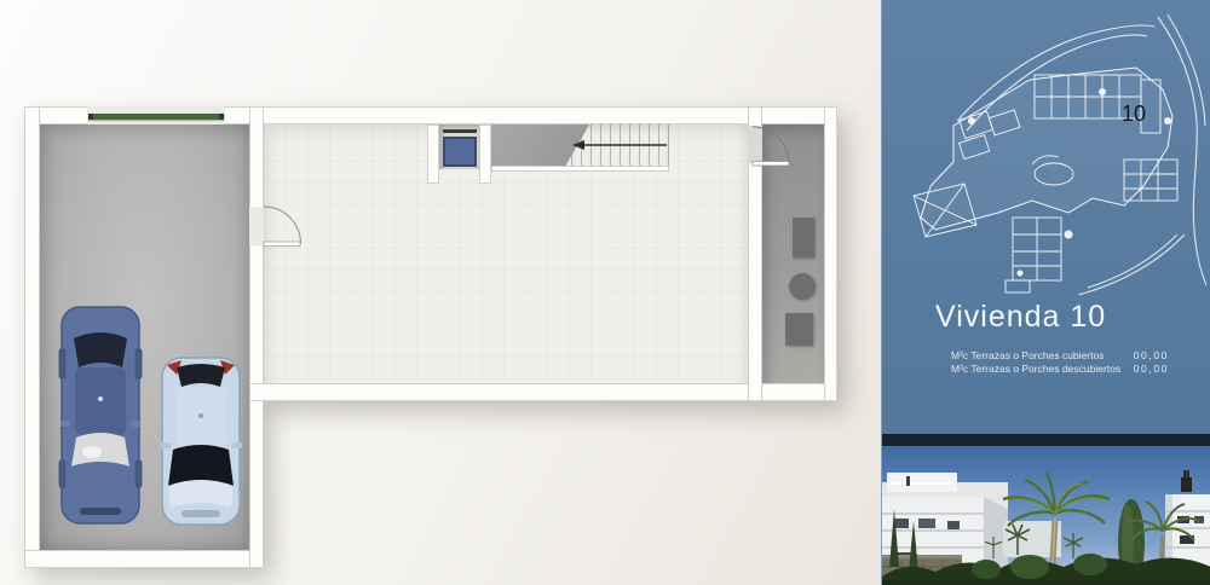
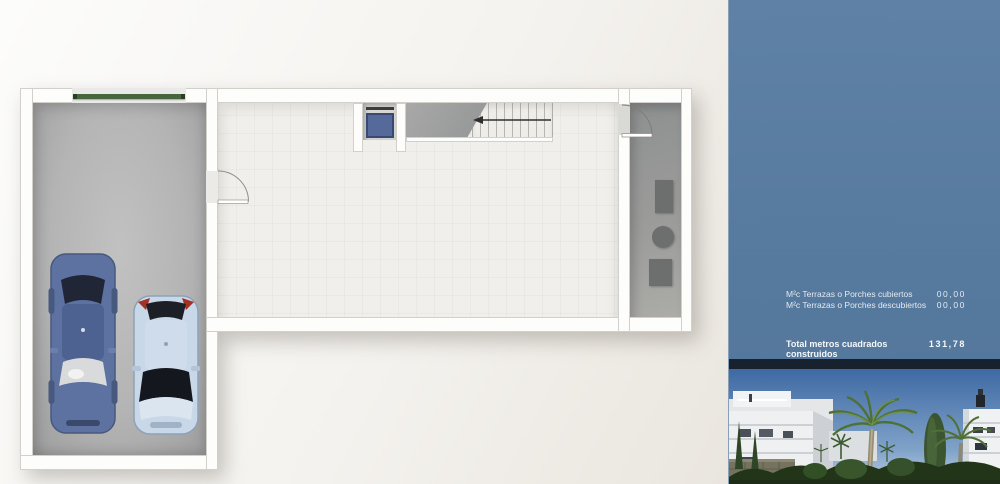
- 10
- Vivienda 10
  M²c Terrazas o Porches cubiertos
  00,00
  M²c Terrazas o Porches descubiertos
  00,00
+ Total metros cuadrados construidos
+ 131,78
